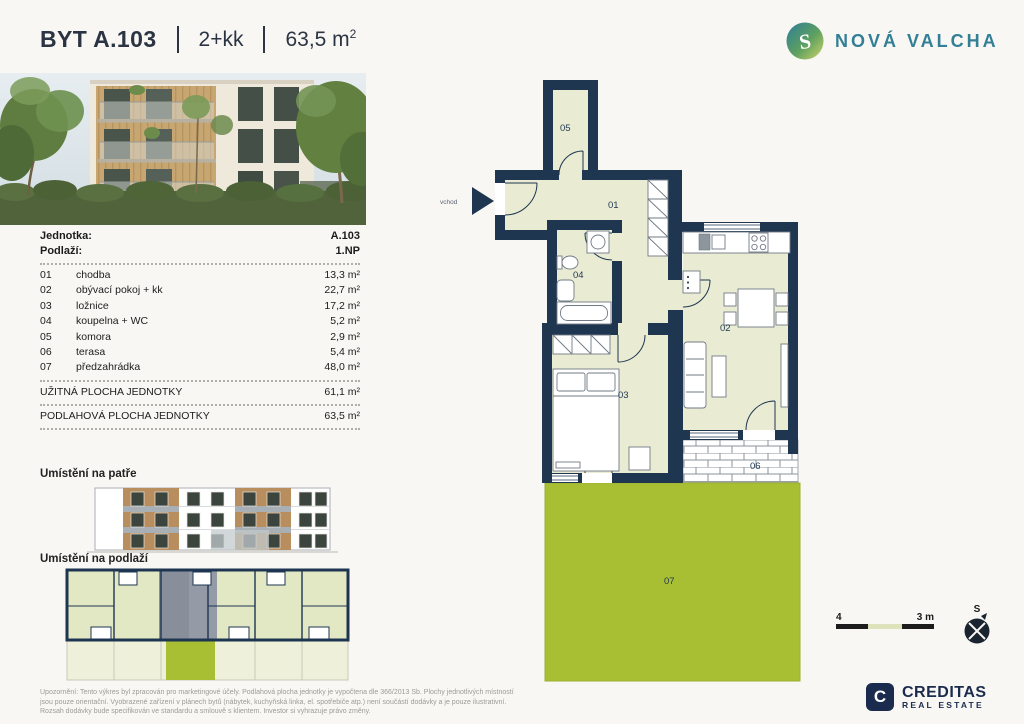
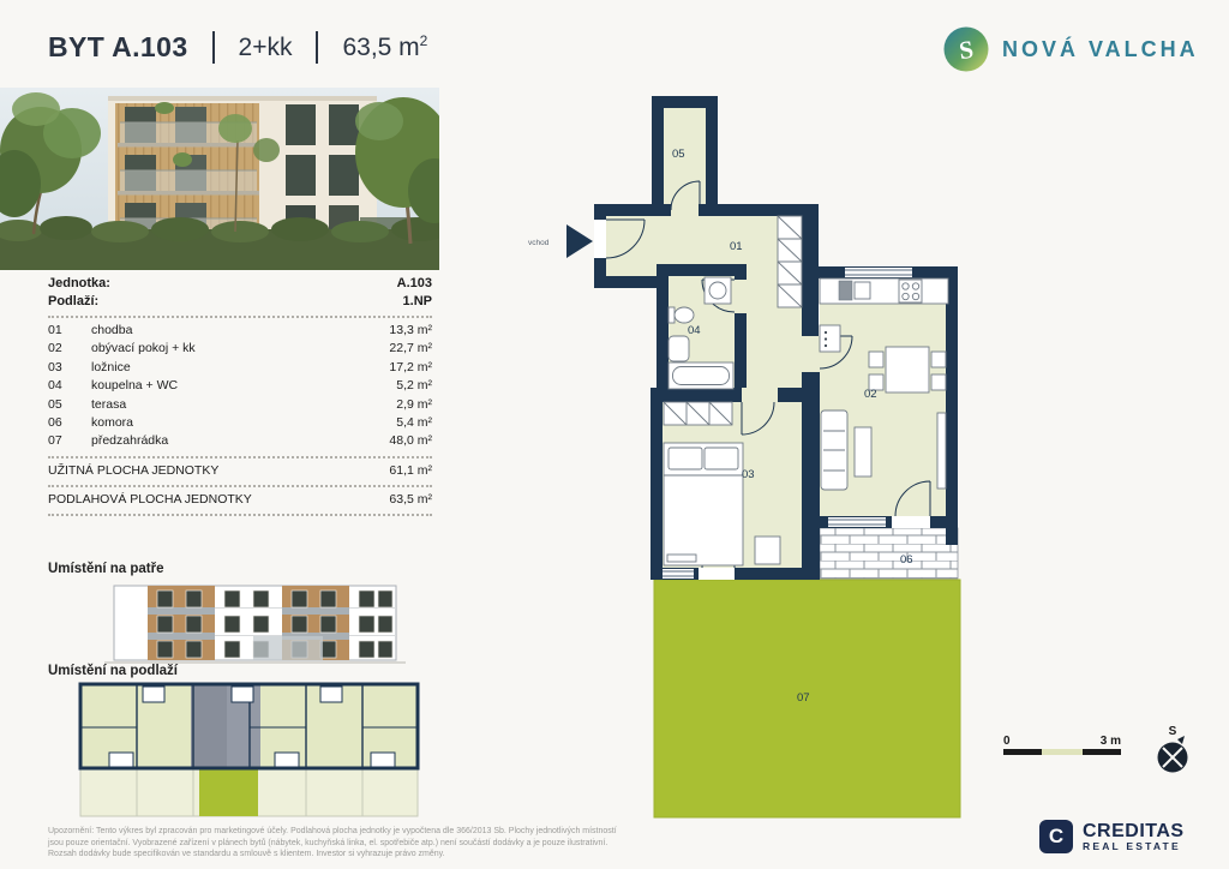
  BYT A.103
  2+kk
  63,5 m2
  NOVÁ VALCHA
  Jednotka:
  A.103
  Podlaží:
  1.NP
  01
  chodba
  13,3 m²
  02
  obývací pokoj + kk
  22,7 m²
  03
  ložnice
  17,2 m²
  04
  koupelna + WC
  5,2 m²
  05
- komora
+ terasa
  2,9 m²
  06
- terasa
+ komora
  5,4 m²
  07
  předzahrádka
  48,0 m²
  UŽITNÁ PLOCHA JEDNOTKY
  61,1 m²
  PODLAHOVÁ PLOCHA JEDNOTKY
  63,5 m²
  Umístění na patře
  Umístění na podlaží
  01
  02
  03
  04
  05
  06
  07
- 4
+ 0
  3 m
  S
  C
  CREDITAS
  REAL ESTATE
